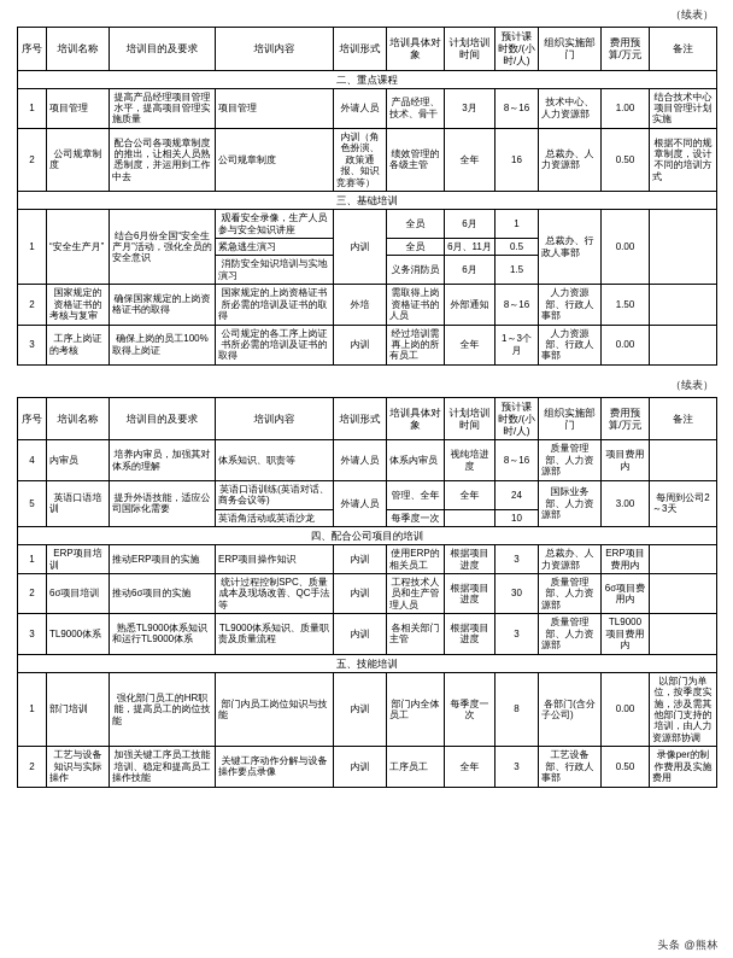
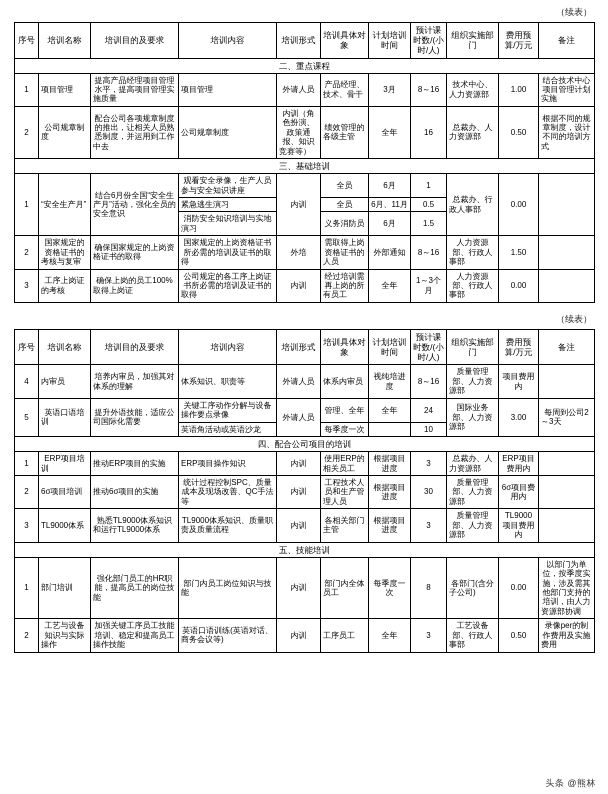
  （续表）
  序号	培训名称	培训目的及要求	培训内容	培训形式	培训具体对象	计划培训时间	预计课时数/(小时/人)	组织实施部门	费用预算/万元	备注
  二、重点课程
  1	项目管理	提高产品经理项目管理水平，提高项目管理实施质量	项目管理	外请人员	产品经理、技术、骨干	3月	8～16	技术中心、人力资源部	1.00	结合技术中心项目管理计划实施
  2	公司规章制度	配合公司各项规章制度的推出，让相关人员熟悉制度，并运用到工作中去	公司规章制度	内训（角色扮演、政策通报、知识竞赛等）	绩效管理的各级主管	全年	16	总裁办、人力资源部	0.50	根据不同的规章制度，设计不同的培训方式
  三、基础培训
  1	“安全生产月”	结合6月份全国“安全生产月”活动，强化全员的安全意识	观看安全录像，生产人员参与安全知识讲座	内训	全员	6月	1	总裁办、行政人事部	0.00
  紧急逃生演习	全员	6月、11月	0.5
  消防安全知识培训与实地演习	义务消防员	6月	1.5
  2	国家规定的资格证书的考核与复审	确保国家规定的上岗资格证书的取得	国家规定的上岗资格证书所必需的培训及证书的取得	外培	需取得上岗资格证书的人员	外部通知	8～16	人力资源部、行政人事部	1.50
  3	工序上岗证的考核	确保上岗的员工100%取得上岗证	公司规定的各工序上岗证书所必需的培训及证书的取得	内训	经过培训需再上岗的所有员工	全年	1～3个月	人力资源部、行政人事部	0.00
  （续表）
  序号	培训名称	培训目的及要求	培训内容	培训形式	培训具体对象	计划培训时间	预计课时数/(小时/人)	组织实施部门	费用预算/万元	备注
  4	内审员	培养内审员，加强其对体系的理解	体系知识、职责等	外请人员	体系内审员	视纯培进度	8～16	质量管理部、人力资源部	项目费用内
- 5	英语口语培训	提升外语技能，适应公司国际化需要	英语口语训练(英语对话、商务会议等)	外请人员	管理、全年	全年	24	国际业务部、人力资源部	3.00	每周到公司2～3天
+ 5	英语口语培训	提升外语技能，适应公司国际化需要	关键工序动作分解与设备操作要点录像	外请人员	管理、全年	全年	24	国际业务部、人力资源部	3.00	每周到公司2～3天
  英语角活动或英语沙龙	每季度一次		10
  四、配合公司项目的培训
  1	ERP项目培训	推动ERP项目的实施	ERP项目操作知识	内训	使用ERP的相关员工	根据项目进度	3	总裁办、人力资源部	ERP项目费用内
  2	6σ项目培训	推动6σ项目的实施	统计过程控制SPC、质量成本及现场改善、QC手法等	内训	工程技术人员和生产管理人员	根据项目进度	30	质量管理部、人力资源部	6σ项目费用内
  3	TL9000体系	熟悉TL9000体系知识和运行TL9000体系	TL9000体系知识、质量职责及质量流程	内训	各相关部门主管	根据项目进度	3	质量管理部、人力资源部	TL9000项目费用内
  五、技能培训
  1	部门培训	强化部门员工的HR职能，提高员工的岗位技能	部门内员工岗位知识与技能	内训	部门内全体员工	每季度一次	8	各部门(含分子公司)	0.00	以部门为单位，按季度实施，涉及需其他部门支持的培训，由人力资源部协调
- 2	工艺与设备知识与实际操作	加强关键工序员工技能培训、稳定和提高员工操作技能	关键工序动作分解与设备操作要点录像	内训	工序员工	全年	3	工艺设备部、行政人事部	0.50	录像per的制作费用及实施费用
+ 2	工艺与设备知识与实际操作	加强关键工序员工技能培训、稳定和提高员工操作技能	英语口语训练(英语对话、商务会议等)	内训	工序员工	全年	3	工艺设备部、行政人事部	0.50	录像per的制作费用及实施费用
  头条 @熊林
